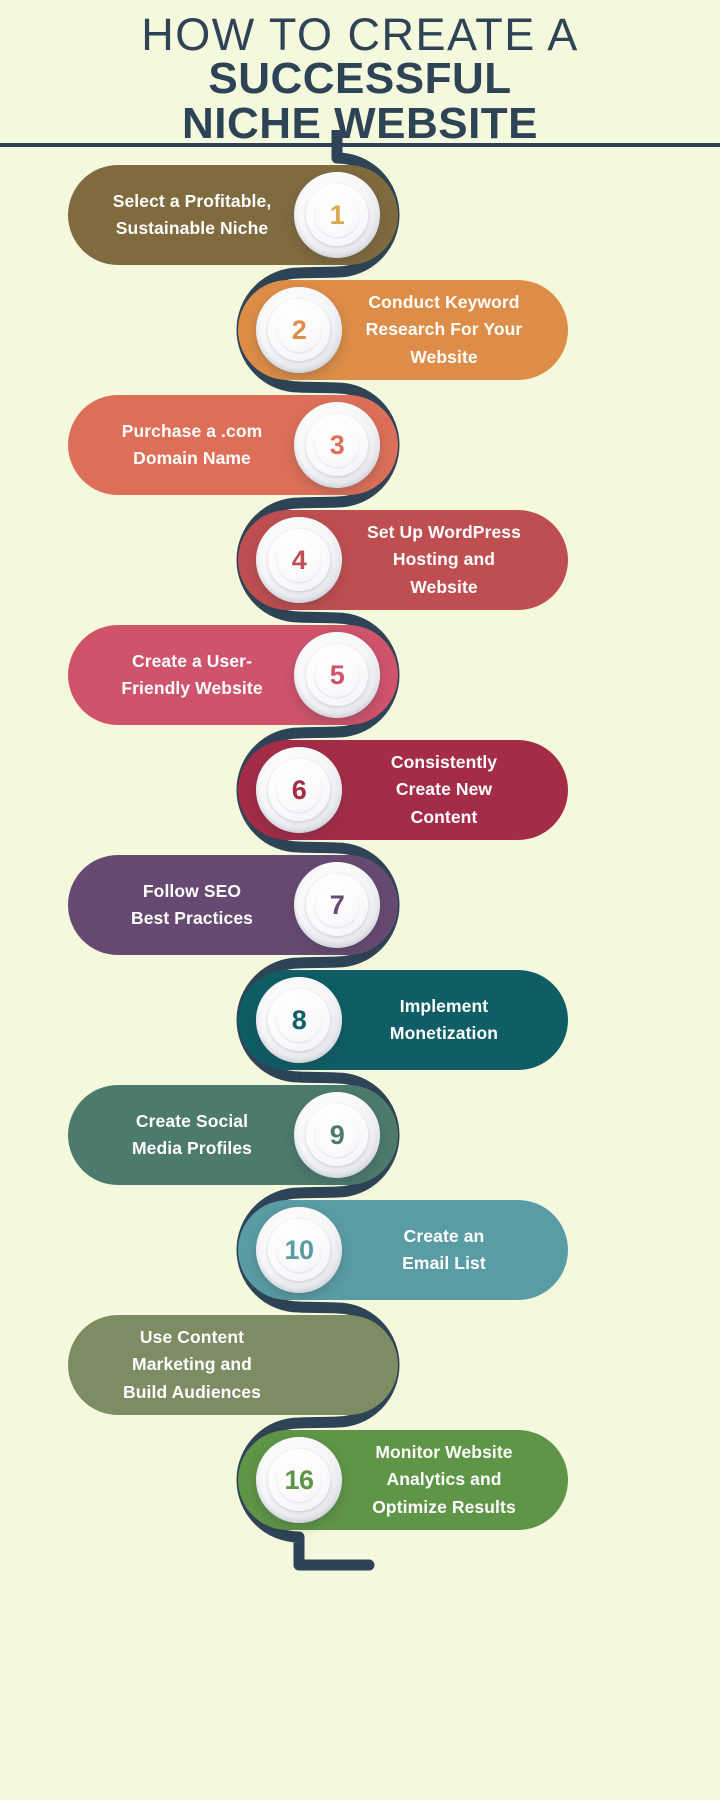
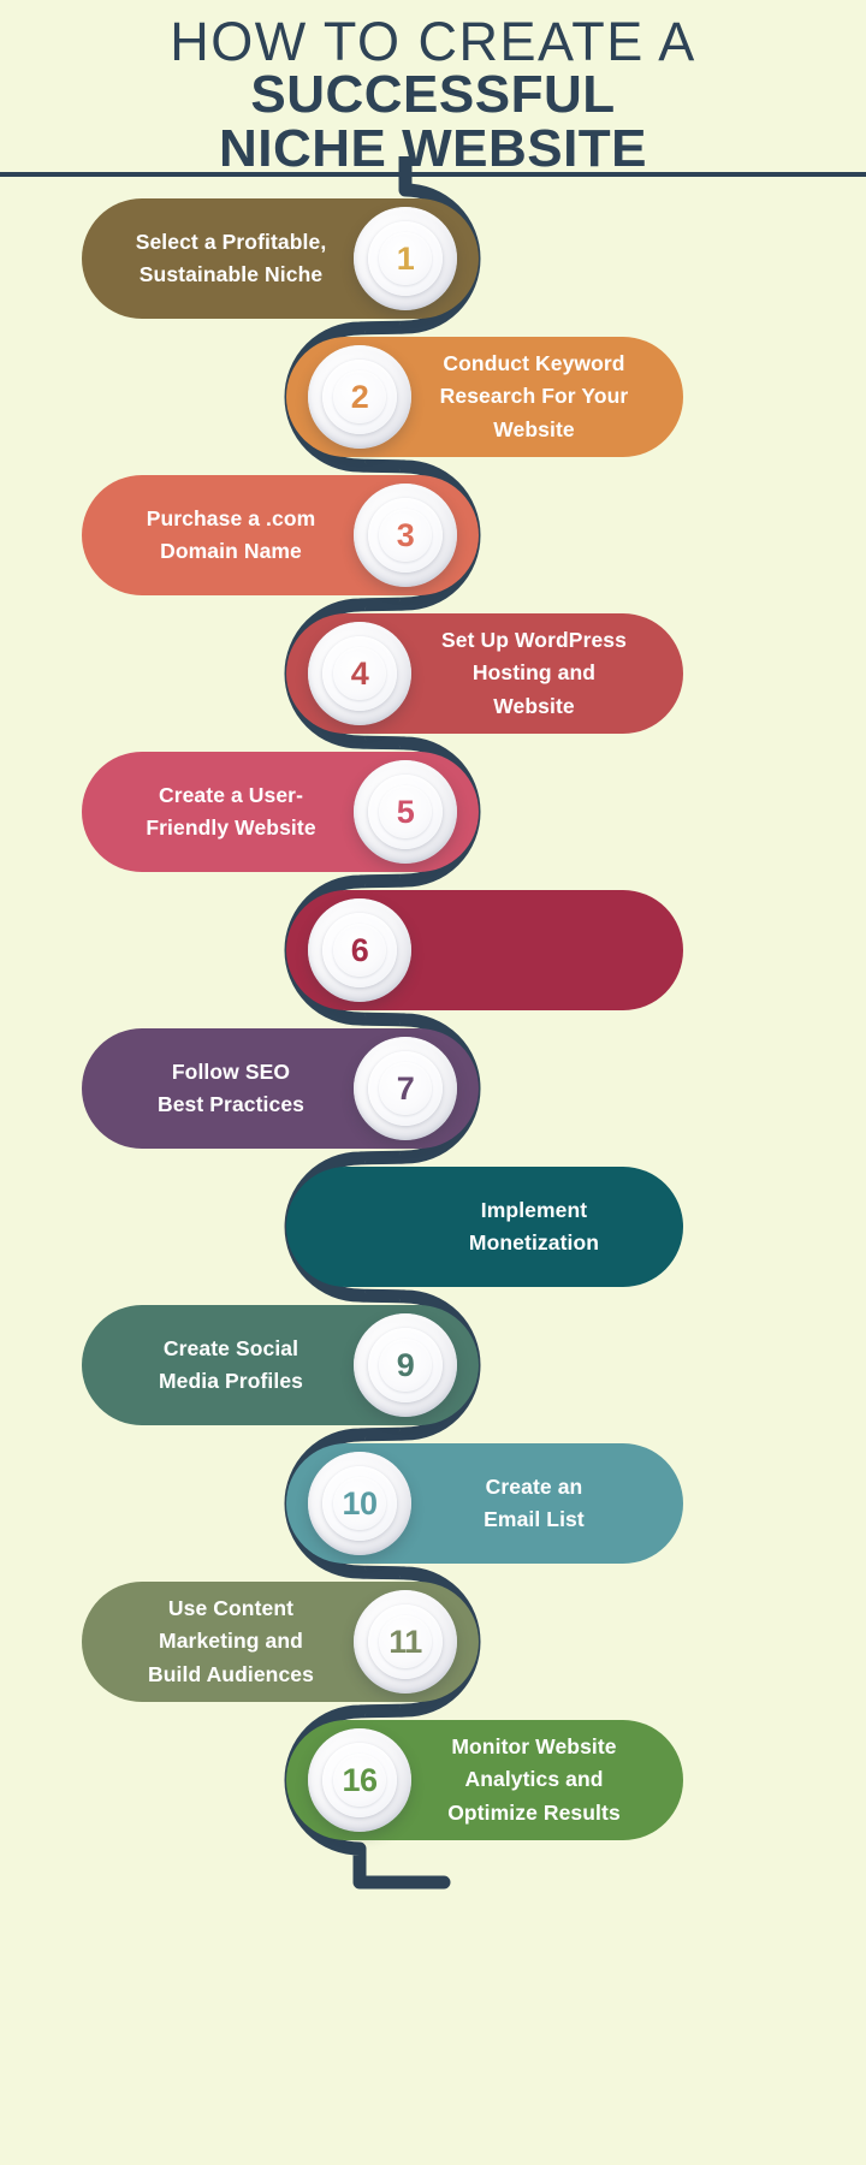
  HOW TO CREATE A
  SUCCESSFUL
  NICHE WEBSITE
  Select a Profitable,
  Sustainable Niche
  1
  2
  Conduct Keyword
  Research For Your
  Website
  Purchase a .com
  Domain Name
  3
  4
  Set Up WordPress
  Hosting and
  Website
  Create a User-
  Friendly Website
  5
  6
- Consistently
- Create New
- Content
  Follow SEO
  Best Practices
  7
- 8
  Implement
  Monetization
  Create Social
  Media Profiles
  9
  10
  Create an
  Email List
  Use Content
  Marketing and
  Build Audiences
+ 11
  16
  Monitor Website
  Analytics and
  Optimize Results
